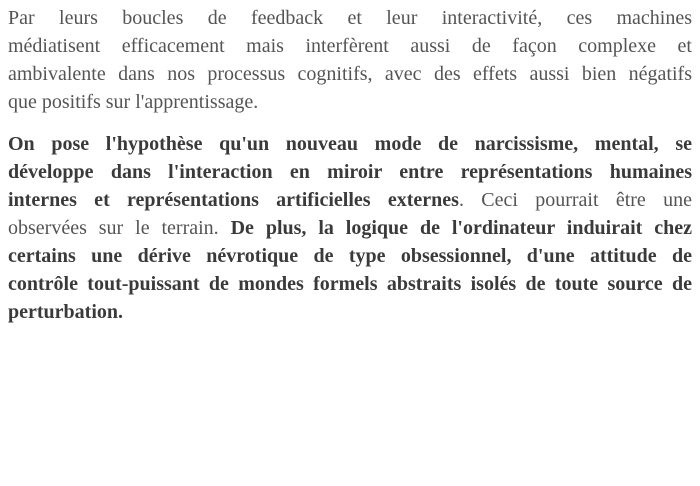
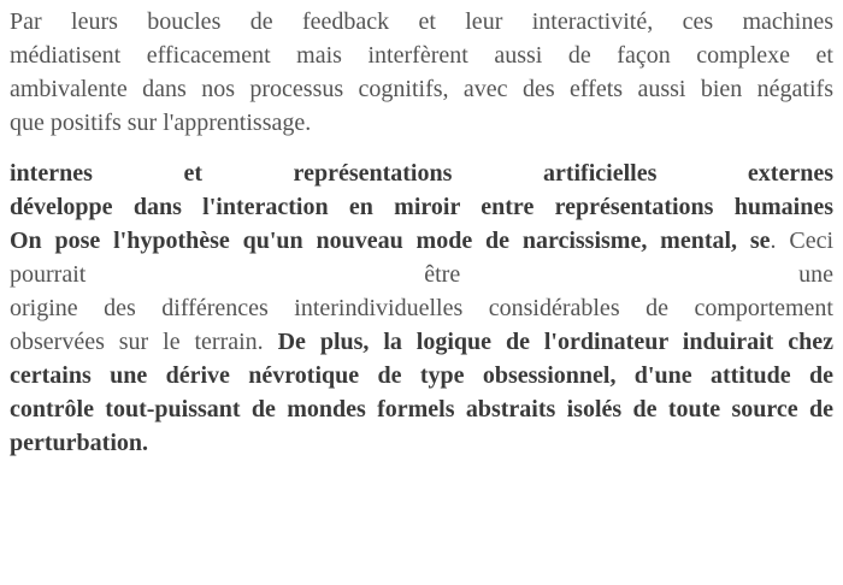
  Par leurs boucles de feedback et leur interactivité, ces machines
  médiatisent efficacement mais interfèrent aussi de façon complexe et
  ambivalente dans nos processus cognitifs, avec des effets aussi bien négatifs
  que positifs sur l'apprentissage.
- On pose l'hypothèse qu'un nouveau mode de narcissisme, mental, se
+ internes et représentations artificielles externes
  développe dans l'interaction en miroir entre représentations humaines
- internes et représentations artificielles externes. Ceci pourrait être une
+ On pose l'hypothèse qu'un nouveau mode de narcissisme, mental, se. Ceci pourrait être une
+ origine des différences interindividuelles considérables de comportement
  observées sur le terrain. De plus, la logique de l'ordinateur induirait chez
  certains une dérive névrotique de type obsessionnel, d'une attitude de
  contrôle tout-puissant de mondes formels abstraits isolés de toute source de
  perturbation.
